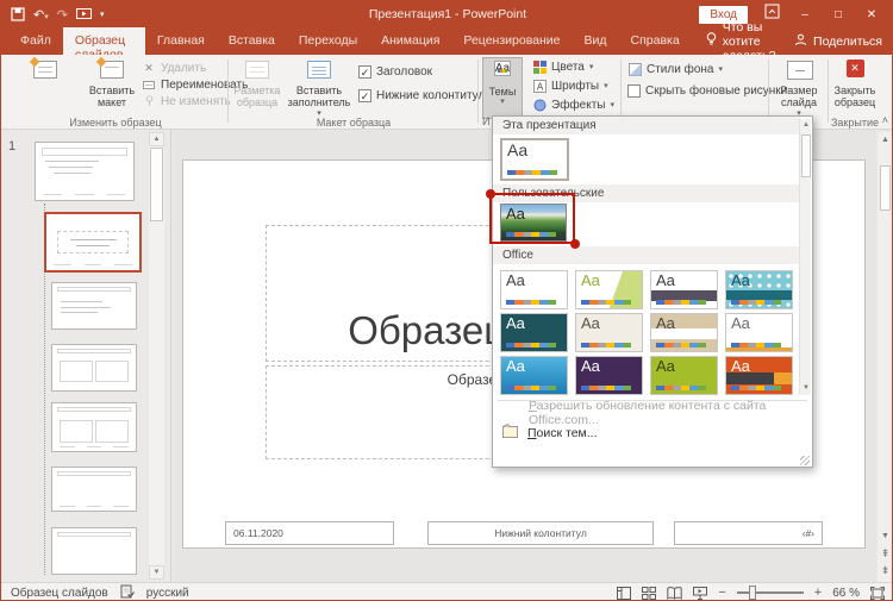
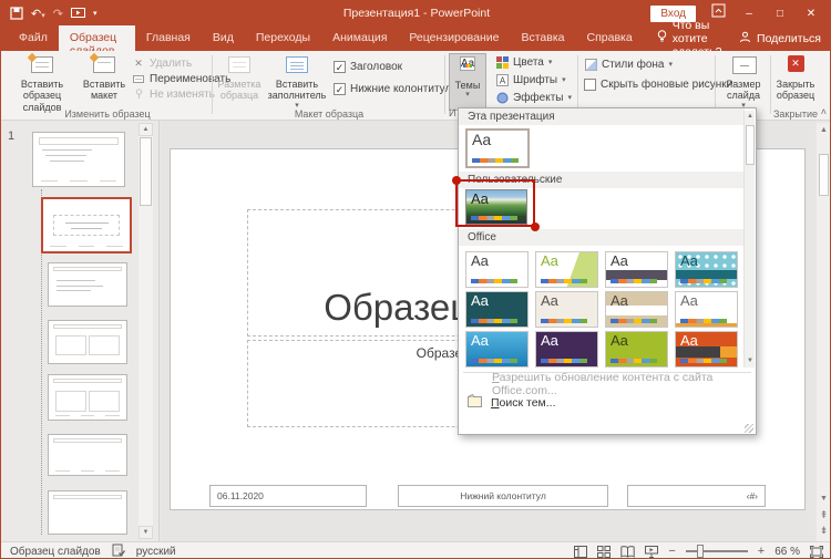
  ↷
  Презентация1 - PowerPoint
  Вход
  –
  □
  ✕
  Файл
  Главная
- Вставка
+ Вид
  Переходы
  Анимация
  Рецензирование
- Вид
+ Вставка
  Справка
  Поделиться
+ Вставить образец слайдов
  Вставить макет
  ✕
  Удалить
  Переименоать
  Не изменят
  Изменить образец
  Разметка образца
  Вставить заполнитель
  ✓
  Заголовок
  ✓
  Нижние колонтиту
  Макет образца
  Темы
  Цвета
  A
  Шрифты
  Эффекты
  Стили фона
  Скрыть фоновые рисунки
  Размер слайда
  ✕
  Закрыть образец
  Закрытие
  И
  ˄
  1
  06.11.2020
  Нижний колонтитул
  ‹#›
  ⇞
  ⇟
  Образец слайдов
  русский
  −
  +
  66 %
  Эта презентация
  Aa
  Пользовательские
  Aa
  Office
  Aa
  Aa
  Aa
  Aa
  Aa
  Aa
  Aa
  Aa
  Aa
  Aa
  Aa
  Aa
  Разрешить обновление контента с сайта Office.com...
  Поиск тем...
